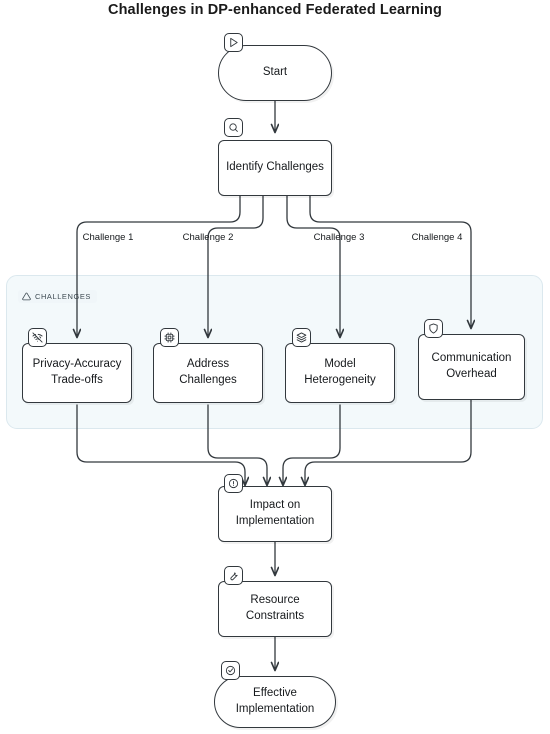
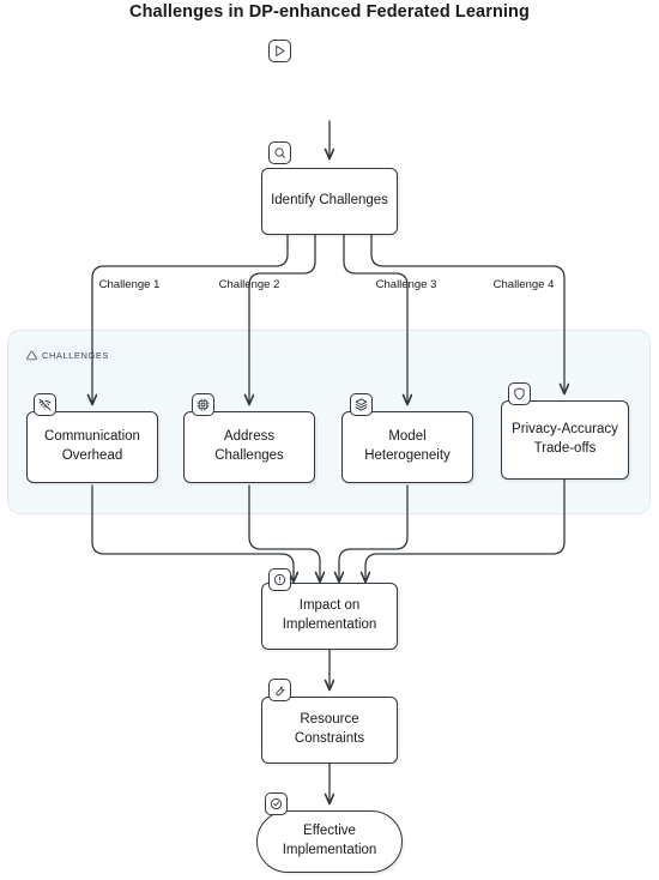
  Challenges in DP-enhanced Federated Learning
  CHALLENES
  Challenge 1
  Challenge 2
  Challenge 3
  Challenge 4
- Start
  Identify Challenges
- Privacy-Accuracy Trade-offs
+ Communication Overhead
  Address Challenges
  Model Heterogeneity
- Communication Overhead
+ Privacy-Accuracy Trade-offs
  Impact on Implementation
  Resource Constraints
  Effective Implementation
